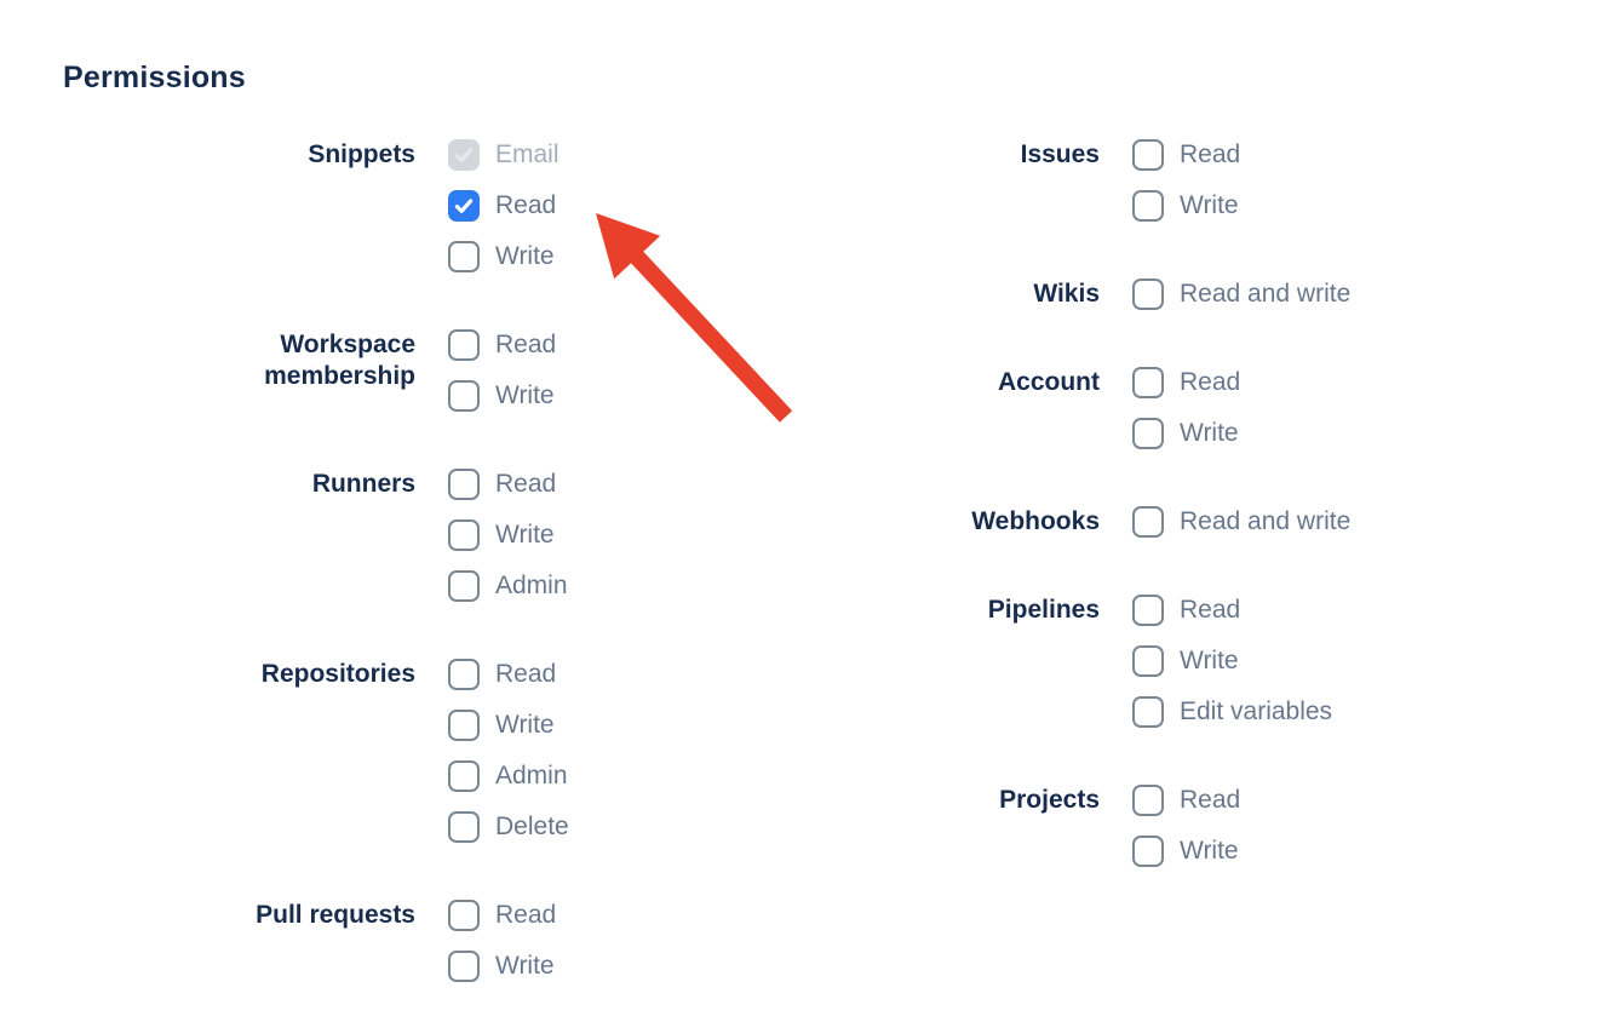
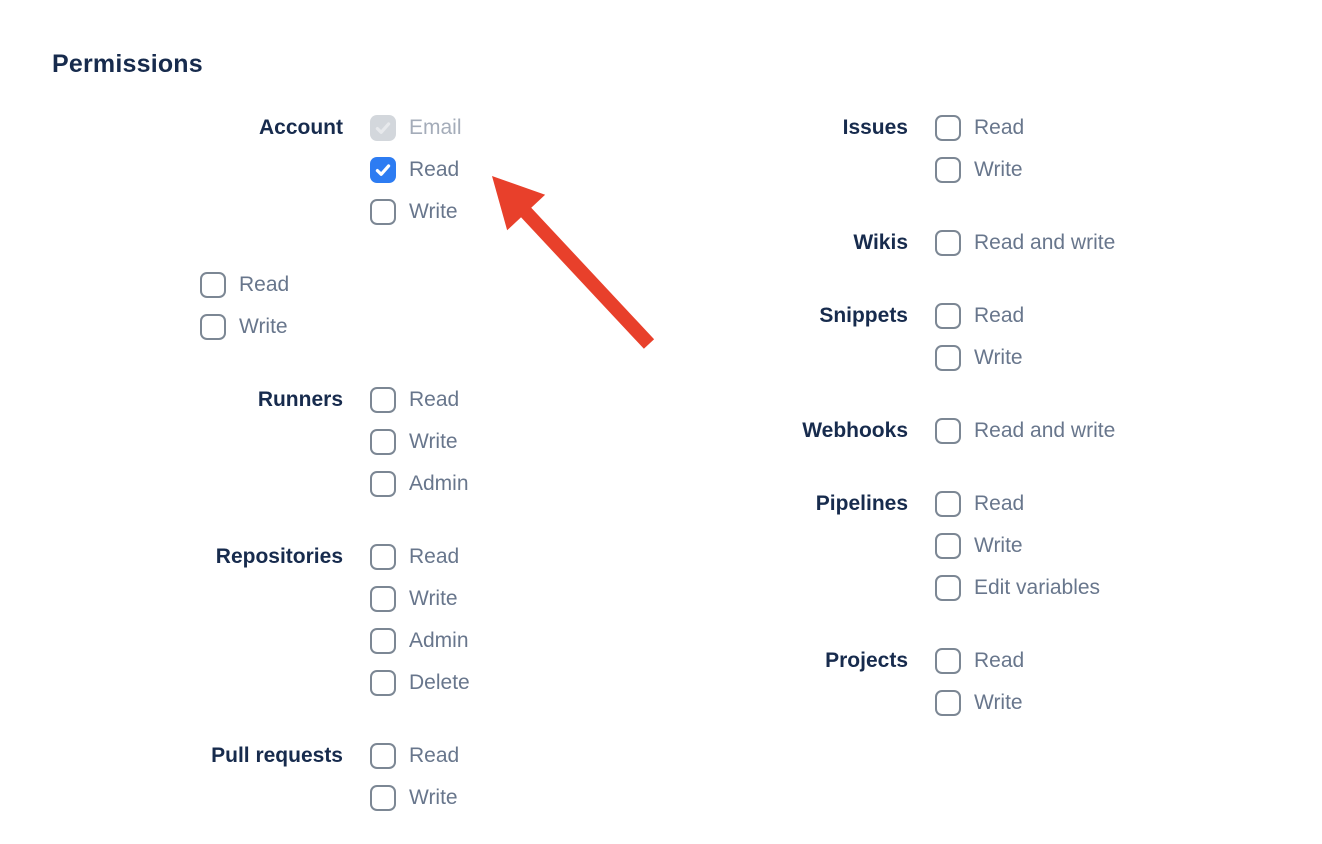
  Permissions
- Snippets
+ Account
  Email
  Read
  Write
- Workspace membership
  Read
  Write
  Runners
  Read
  Write
  Admin
  Repositories
  Read
  Write
  Admin
  Delete
  Pull requests
  Read
  Write
  Issues
  Read
  Write
  Wikis
  Read and write
- Account
+ Snippets
  Read
  Write
  Webhooks
  Read and write
  Pipelines
  Read
  Write
  Edit variables
  Projects
  Read
  Write
